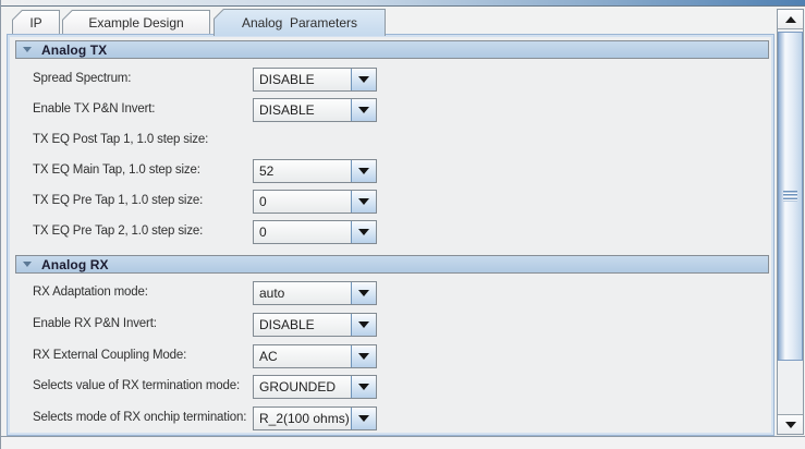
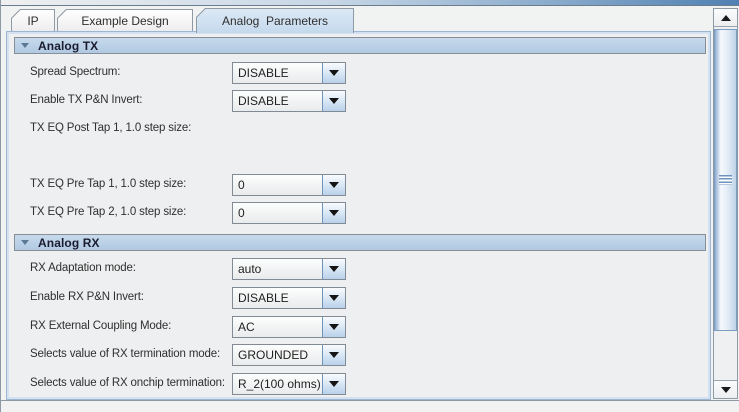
  IP
  Example Design
  Analog Parameters
  Analog TX
  Spread Spectrum:
  DISABLE
  Enable TX P&N Invert:
  DISABLE
  TX EQ Post Tap 1, 1.0 step size:
- TX EQ Main Tap, 1.0 step size:
- 52
  TX EQ Pre Tap 1, 1.0 step size:
  0
  TX EQ Pre Tap 2, 1.0 step size:
  0
  Analog RX
  RX Adaptation mode:
  auto
  Enable RX P&N Invert:
  DISABLE
  RX External Coupling Mode:
  AC
  Selects value of RX termination mode:
  GROUNDED
- Selects mode of RX onchip termination:
+ Selects value of RX onchip termination:
  R_2(100 ohms)
